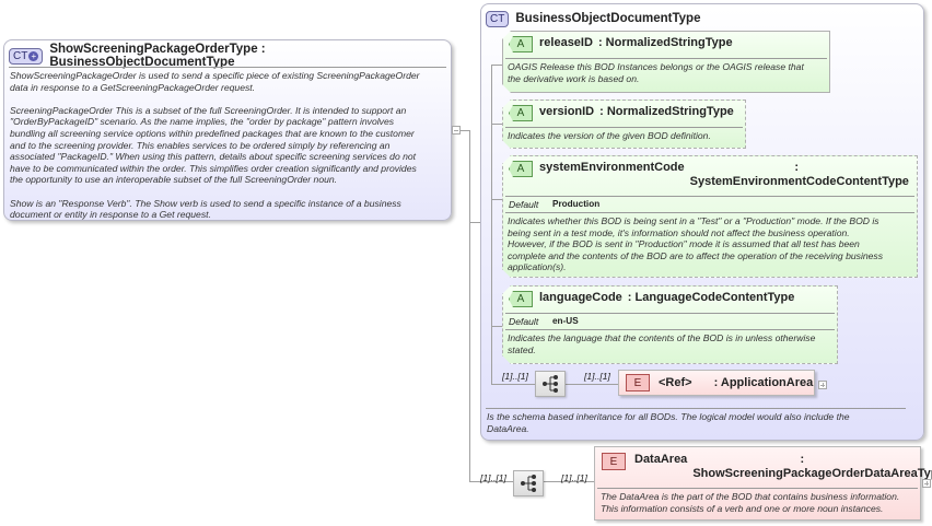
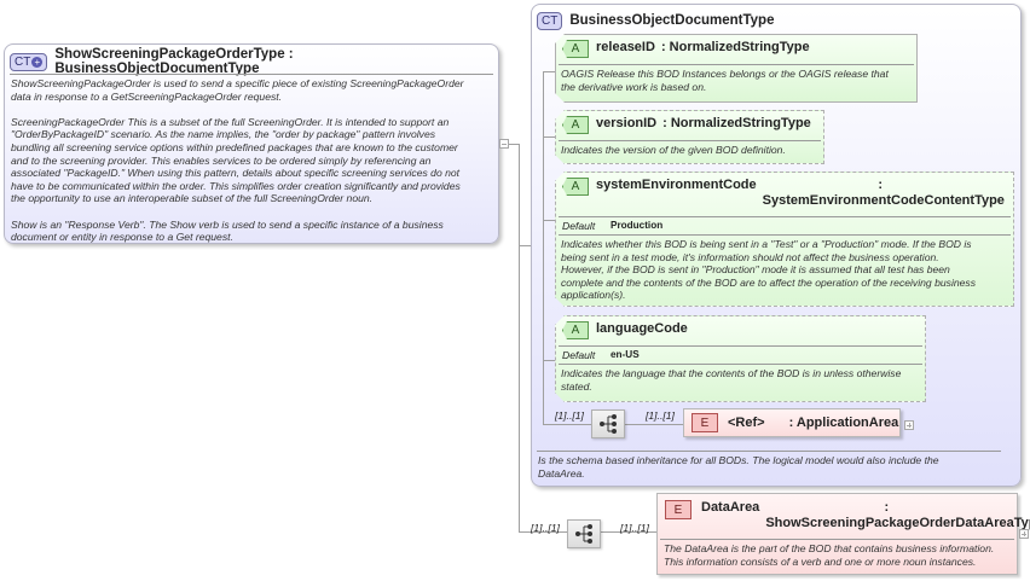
  CT
  +
  ShowScreeningPackageOrderType : BusinessObjectDocumentType
  ShowScreeningPackageOrder is used to send a specific piece of existing ScreeningPackageOrder
  data in response to a GetScreeningPackageOrder request.
  ScreeningPackageOrder This is a subset of the full ScreeningOrder. It is intended to support an
  "OrderByPackageID" scenario. As the name implies, the "order by package" pattern involves
  bundling all screening service options within predefined packages that are known to the customer
  and to the screening provider. This enables services to be ordered simply by referencing an
  associated "PackageID." When using this pattern, details about specific screening services do not
  have to be communicated within the order. This simplifies order creation significantly and provides
  the opportunity to use an interoperable subset of the full ScreeningOrder noun.
  Show is an "Response Verb". The Show verb is used to send a specific instance of a business
  document or entity in response to a Get request.
  CT
  BusinessObjectDocumentType
  A
  releaseID
  : NormalizedStringType
  OAGIS Release this BOD Instances belongs or the OAGIS release that
  the derivative work is based on.
  A
  versionID
  : NormalizedStringType
  Indicates the version of the given BOD definition.
  A
  systemEnvironmentCode
  : SystemEnvironmentCodeContentType
  Default
  Production
  Indicates whether this BOD is being sent in a "Test" or a "Production" mode. If the BOD is
  being sent in a test mode, it's information should not affect the business operation.
  However, if the BOD is sent in "Production" mode it is assumed that all test has been
  complete and the contents of the BOD are to affect the operation of the receiving business
  application(s).
  A
  languageCode
- : LanguageCodeContentType
  Default
  en-US
  Indicates the language that the contents of the BOD is in unless otherwise
  stated.
  [1]..[1]
  [1]..[1]
  E
  <Ref>
  : ApplicationArea
  Is the schema based inheritance for all BODs. The logical model would also include the
  DataArea.
  [1]..[1]
  [1]..[1]
  E
  DataArea
  : ShowScreeningPackageOrderDataAreaTy
  The DataArea is the part of the BOD that contains business information.
  This information consists of a verb and one or more noun instances.
